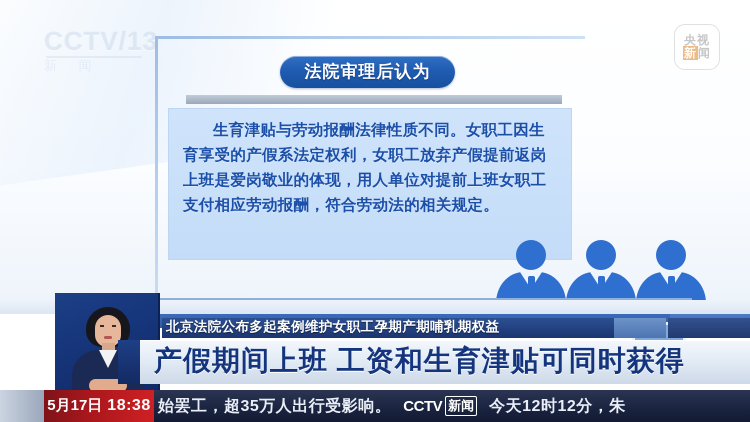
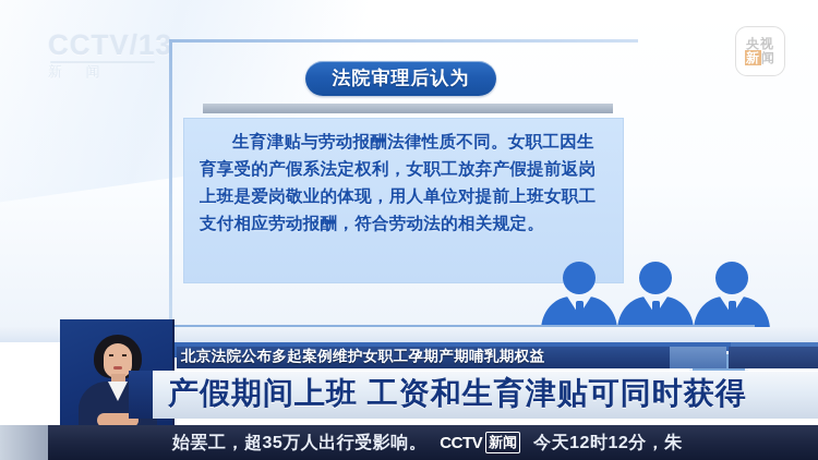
  CCTV 13
  新 闻
  央视
  新闻
  法院审理后认为
  生育津贴与劳动报酬法律性质不同。女职工因生育享受的产假系法定权利，女职工放弃产假提前返岗上班是爱岗敬业的体现，用人单位对提前上班女职工支付相应劳动报酬，符合劳动法的相关规定。
  北京法院公布多起案例维护女职工孕期产期哺乳期权益
  产假期间上班 工资和生育津贴可同时获得
- 5月17日
- 18:38
  始罢工，超35万人出行受影响。
  CCTV
  新闻
  今天12时12分，朱
